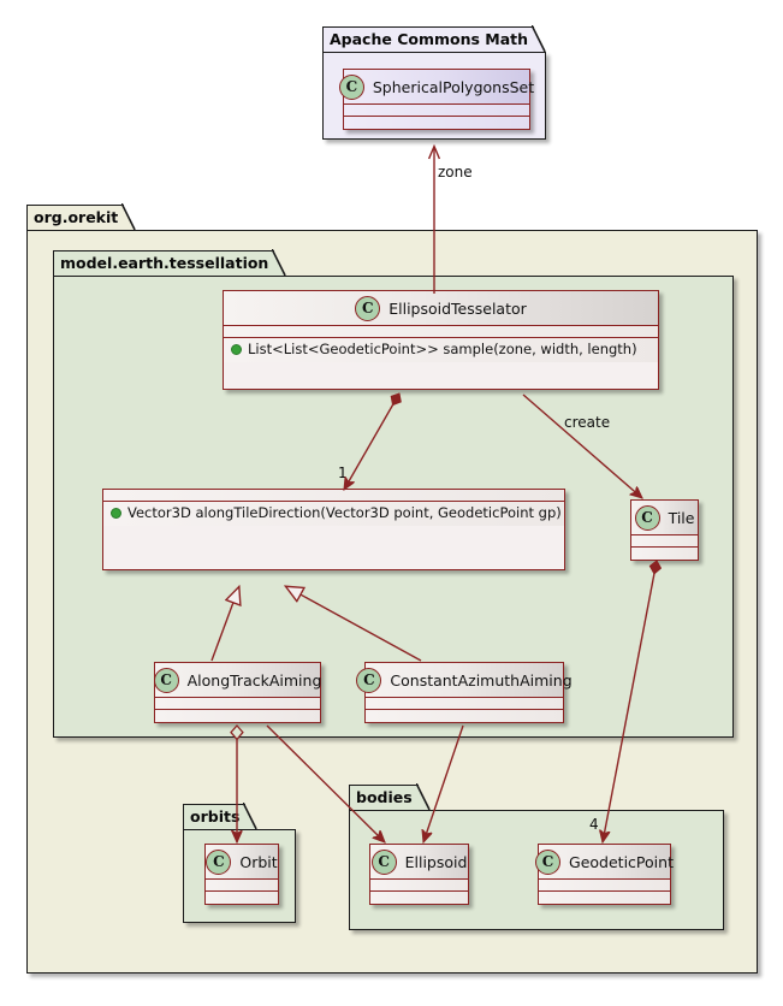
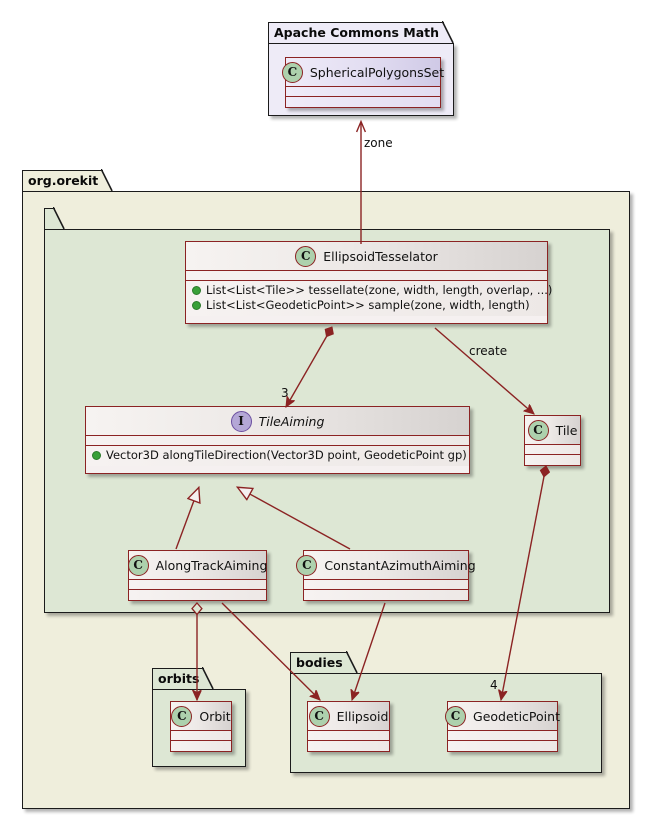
  Apache Commons Math
  org.orekit
- model.earth.tessellation
  orbits
  bodies
  zone
  create
- 1
+ 3
  4
  C
  SphericalPolygonsSet
  C
  EllipsoidTesselator
+ List<List<Tile>> tessellate(zone, width, length, overlap, ...)
  List<List<GeodeticPoint>> sample(zone, width, length)
+ I
+ TileAiming
  Vector3D alongTileDirection(Vector3D point, GeodeticPoint gp)
  C
  Tile
  C
  AlongTrackAiming
  C
  ConstantAzimuthAiming
  C
  Orbit
  C
  Ellipsoid
  C
  GeodeticPoint
